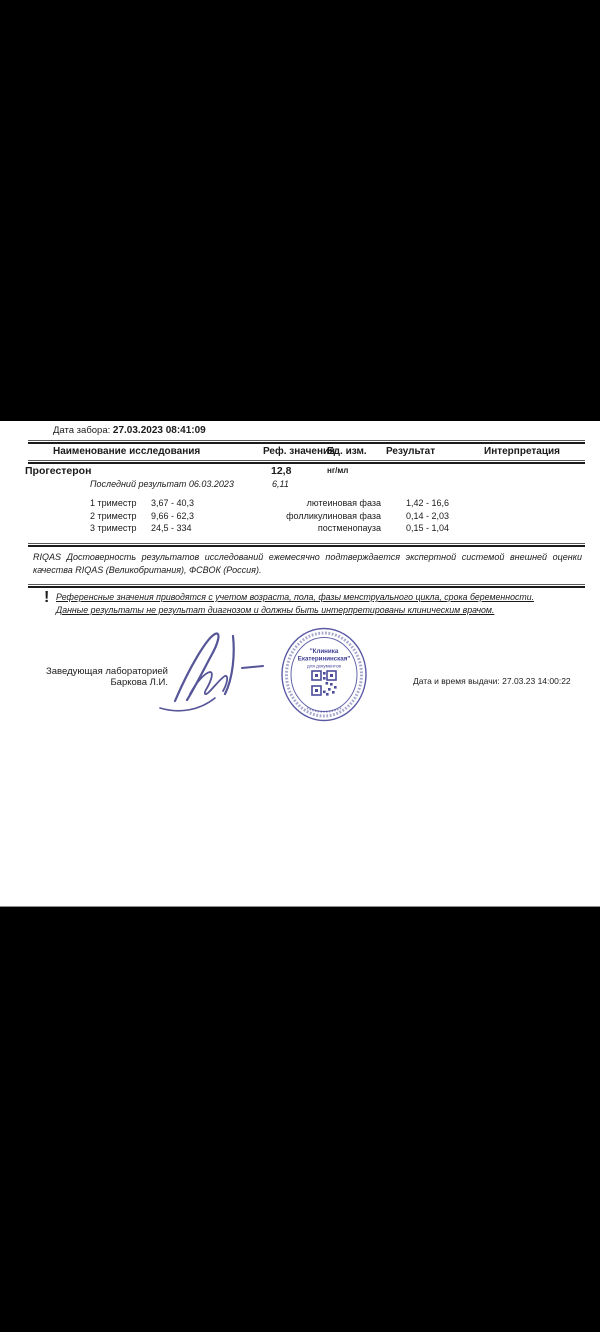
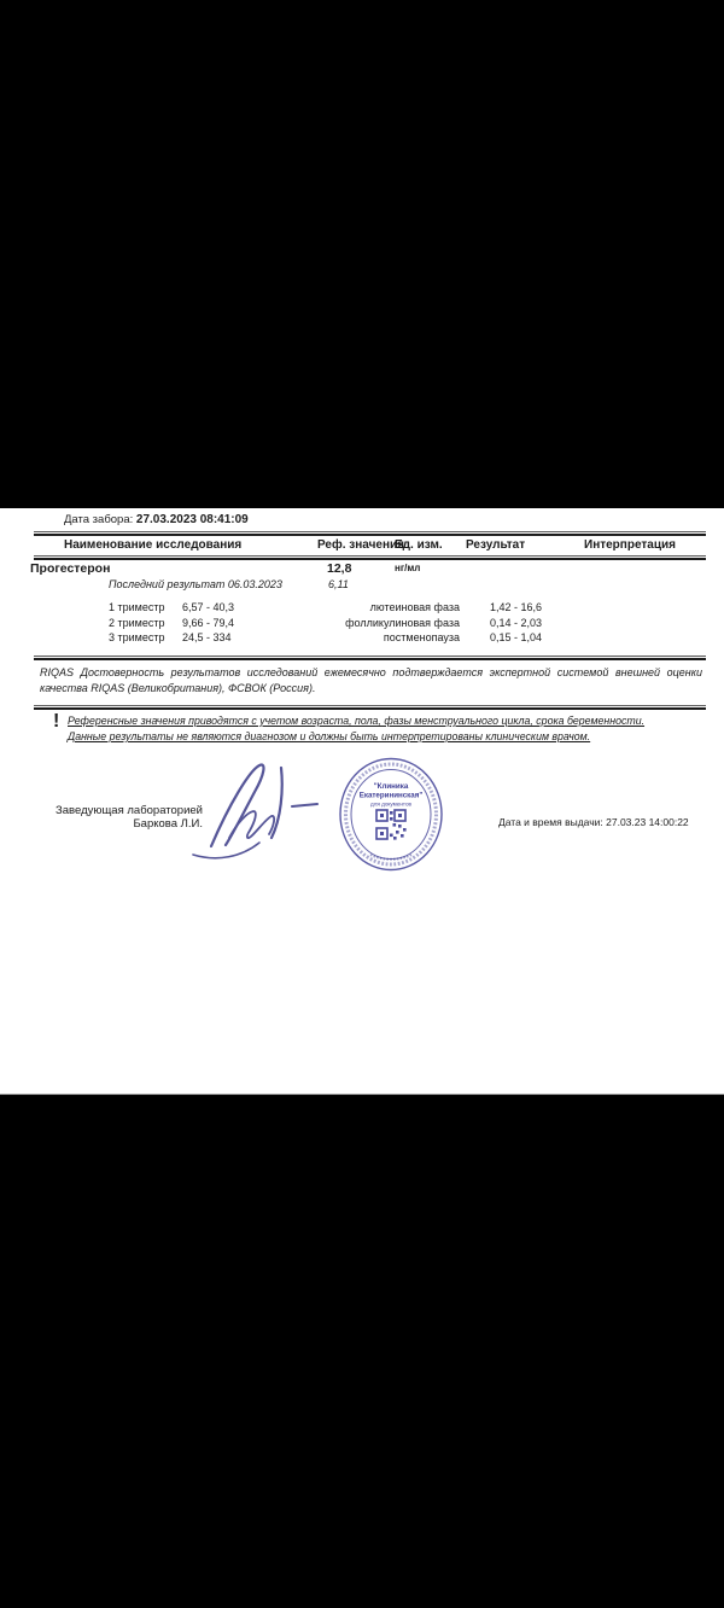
  Дата забора: 27.03.2023 08:41:09
  Наименование исследования
  Реф. значения
  Ед. изм.
  Результат
  Интерпретация
  Прогестерон
  12,8
  нг/мл
  Последний результат 06.03.2023
  6,11
  1 триместр
- 3,67 - 40,3
+ 6,57 - 40,3
  лютеиновая фаза
  1,42 - 16,6
  2 триместр
- 9,66 - 62,3
+ 9,66 - 79,4
  фолликулиновая фаза
  0,14 - 2,03
  3 триместр
  24,5 - 334
  постменопауза
  0,15 - 1,04
  RIQAS Достоверность результатов исследований ежемесячно подтверждается экспертной системой внешней оценки качества RIQAS (Великобритания), ФСВОК (Россия).
  !
  Референсные значения приводятся с учетом возраста, пола, фазы менструального цикла, срока беременности.
- Данные результаты не результат диагнозом и должны быть интерпретированы клиническим врачом.
+ Данные результаты не являются диагнозом и должны быть интерпретированы клиническим врачом.
  Заведующая лабораторией
  Баркова Л.И.
  Дата и время выдачи: 27.03.23 14:00:22
